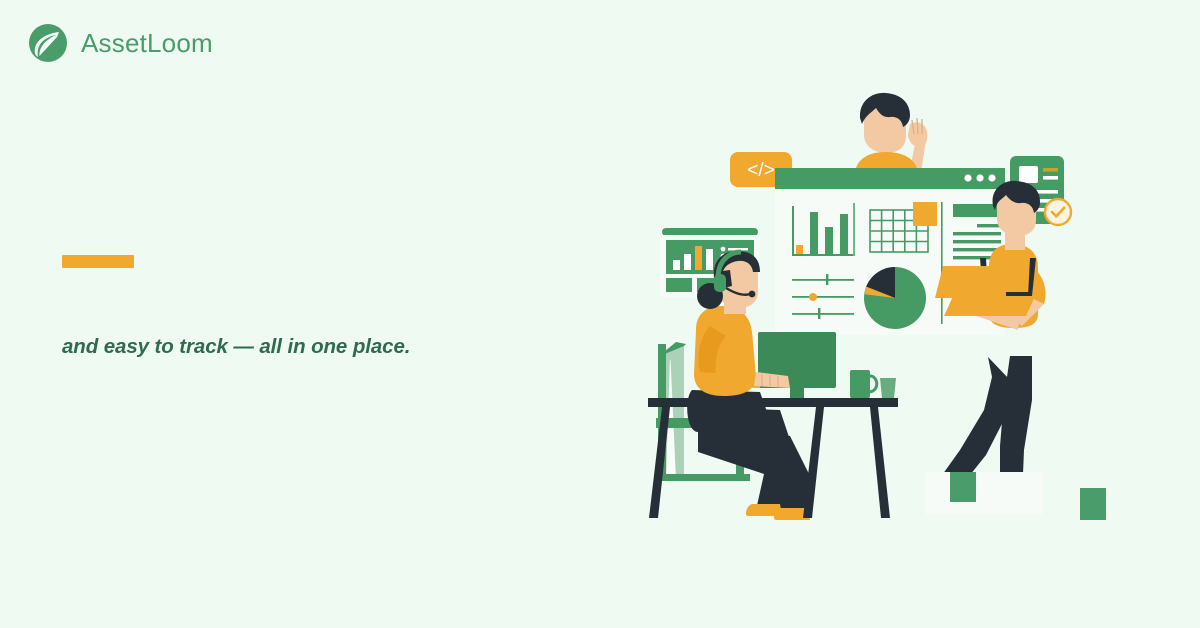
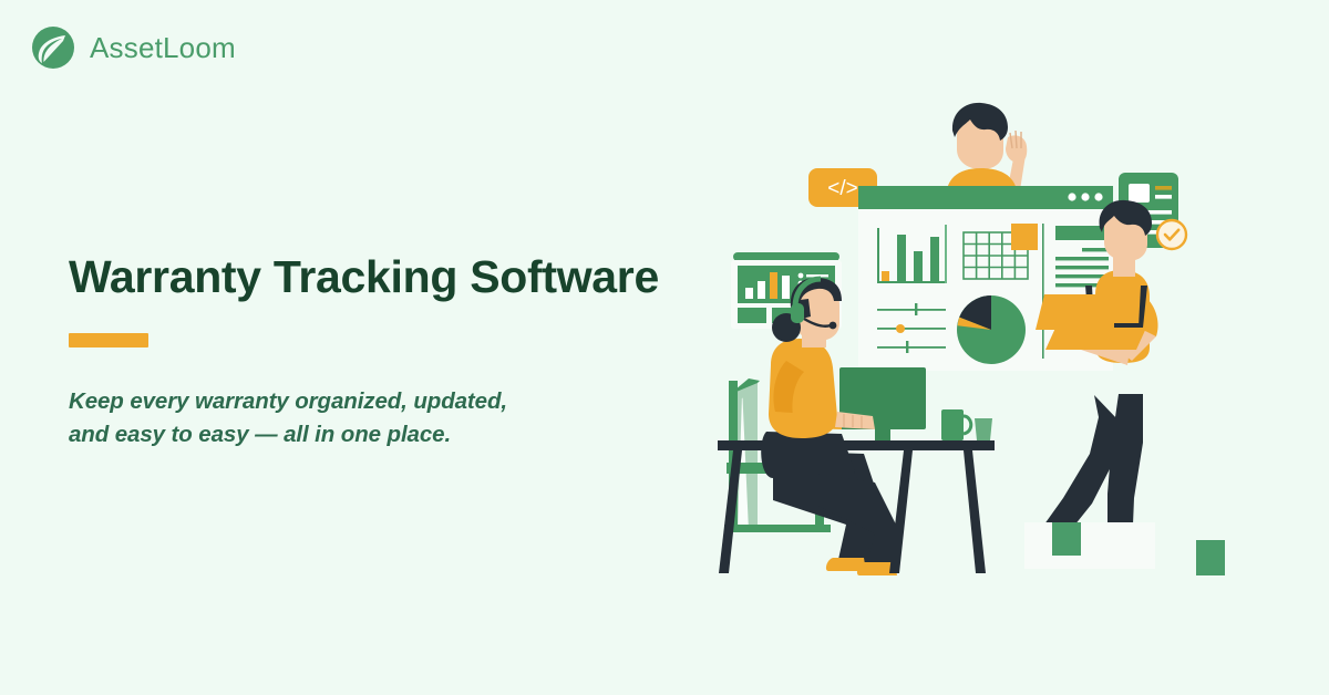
  AssetLoom
+ Warranty Tracking Software
+ Keep every warranty organized, updated,
- and easy to track — all in one place.
+ and easy to easy — all in one place.
  </>
